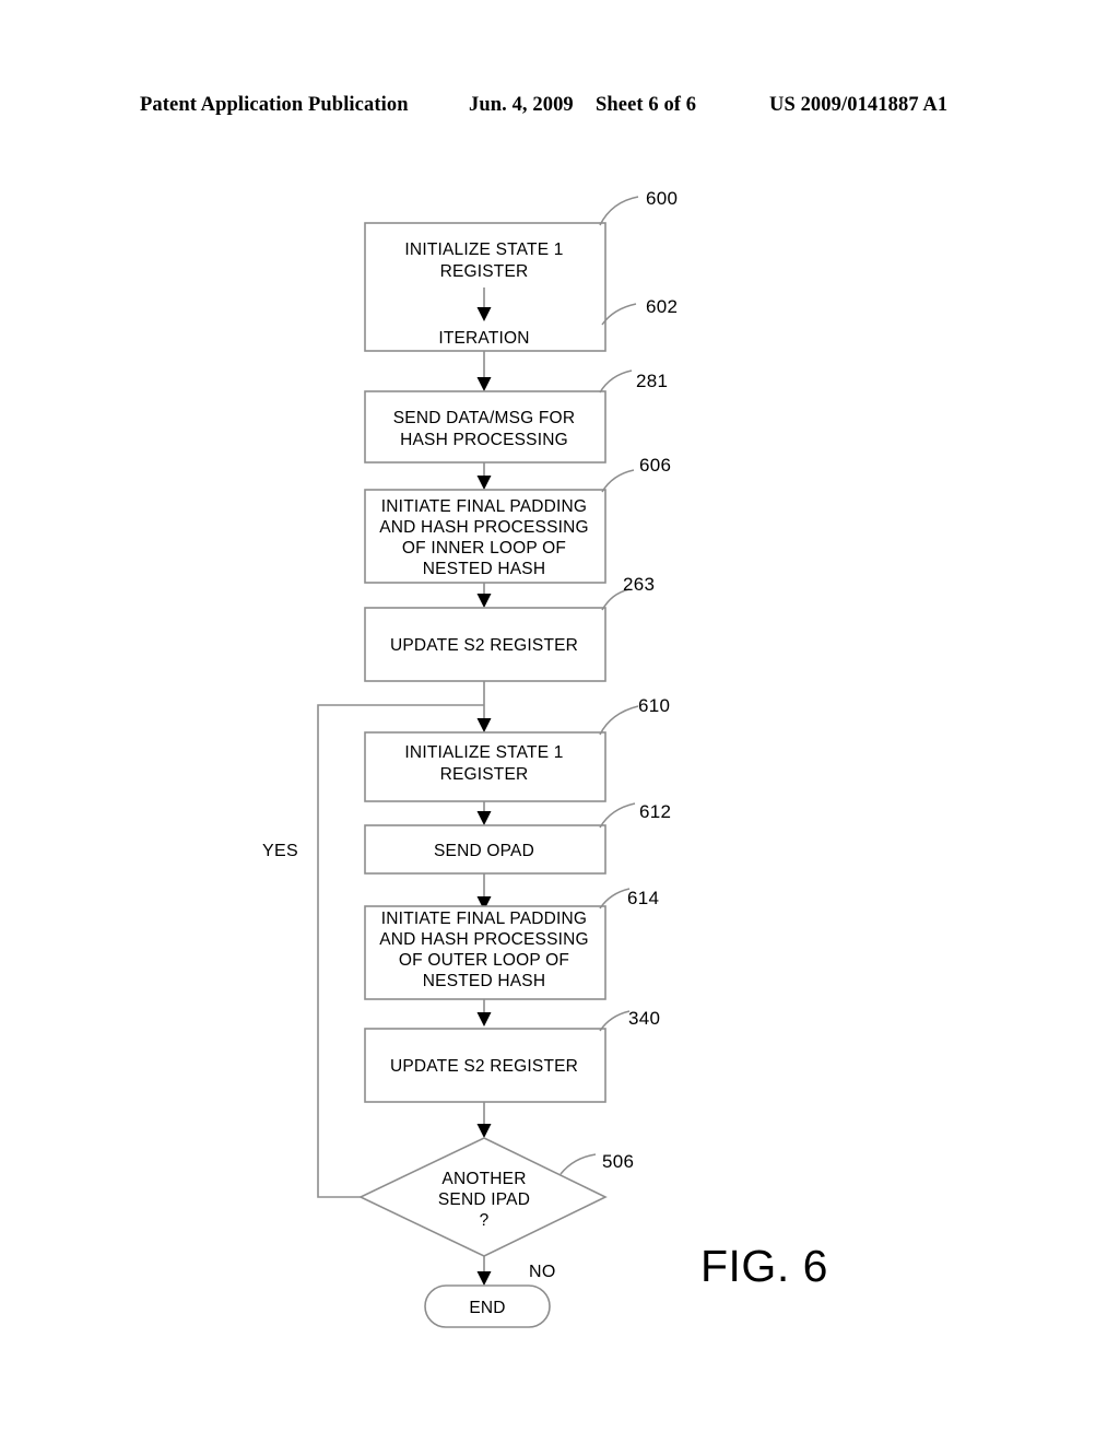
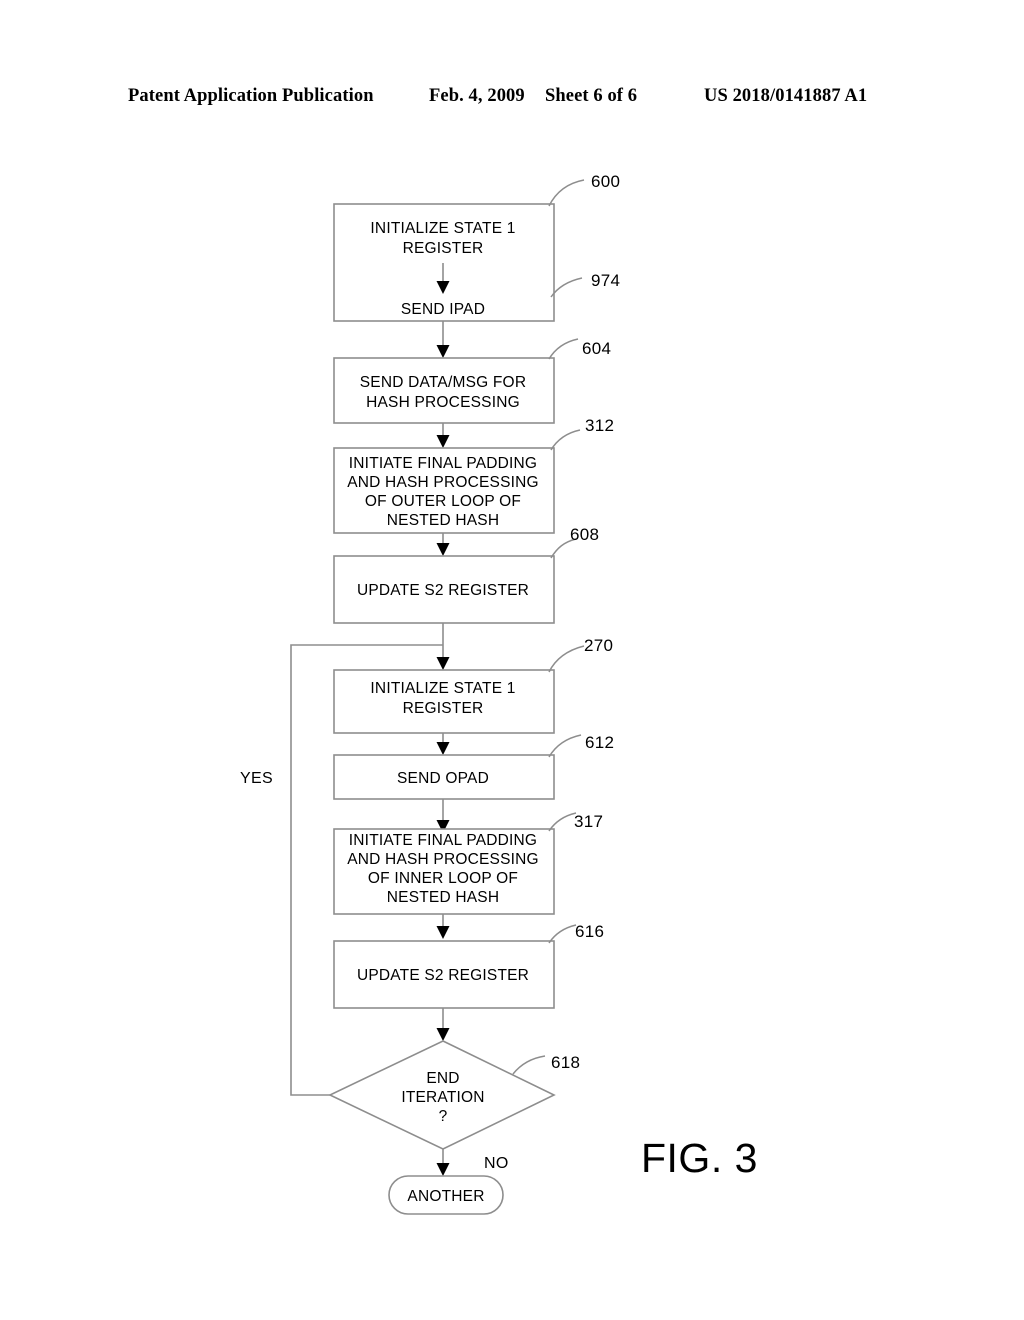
  Patent Application Publication
- Jun. 4, 2009
+ Feb. 4, 2009
  Sheet 6 of 6
- US 2009/0141887 A1
+ US 2018/0141887 A1
  600
- 602
+ 974
- 281
+ 604
- 606
+ 312
- 263
+ 608
- 610
+ 270
  612
- 614
+ 317
- 340
+ 616
- 506
+ 618
  INITIALIZE STATE 1
  REGISTER
- ITERATION
+ SEND IPAD
  SEND DATA/MSG FOR
  HASH PROCESSING
  INITIATE FINAL PADDING
  AND HASH PROCESSING
- OF INNER LOOP OF
+ OF OUTER LOOP OF
  NESTED HASH
  UPDATE S2 REGISTER
  INITIALIZE STATE 1
  REGISTER
  SEND OPAD
  INITIATE FINAL PADDING
  AND HASH PROCESSING
- OF OUTER LOOP OF
+ OF INNER LOOP OF
  NESTED HASH
  UPDATE S2 REGISTER
- ANOTHER
+ END
- SEND IPAD
+ ITERATION
  ?
- END
+ ANOTHER
  YES
  NO
- FIG. 6
+ FIG. 3
